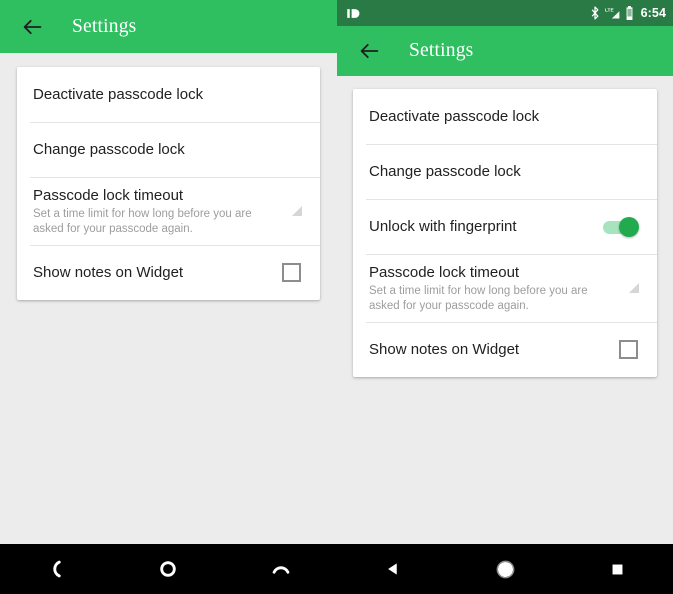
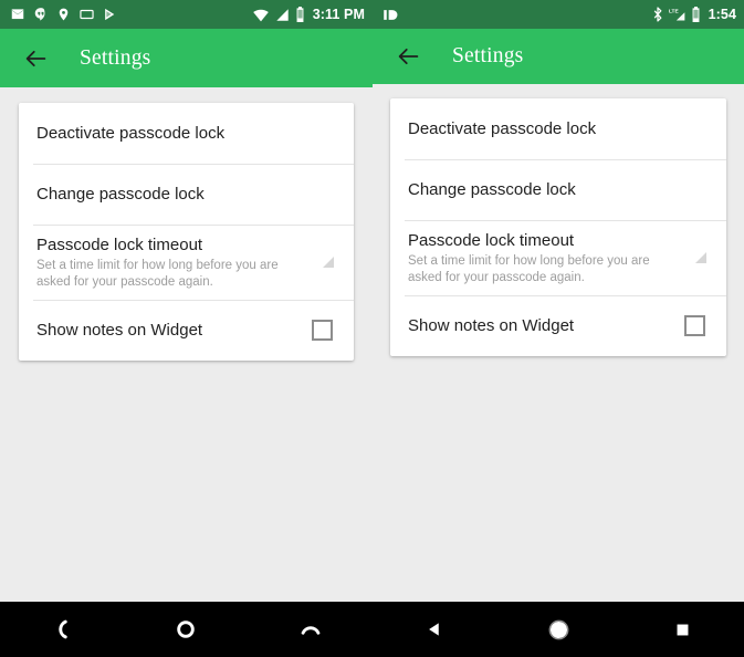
+ 3:11 PM
  Settings
  Deactivate passcode lock
  Change passcode lock
  Passcode lock timeout
  Set a time limit for how long before you are asked for your passcode again.
  Show notes on Widget
- 6:54
+ 1:54
  Settings
  Deactivate passcode lock
  Change passcode lock
- Unlock with fingerprint
  Passcode lock timeout
  Set a time limit for how long before you are asked for your passcode again.
  Show notes on Widget
